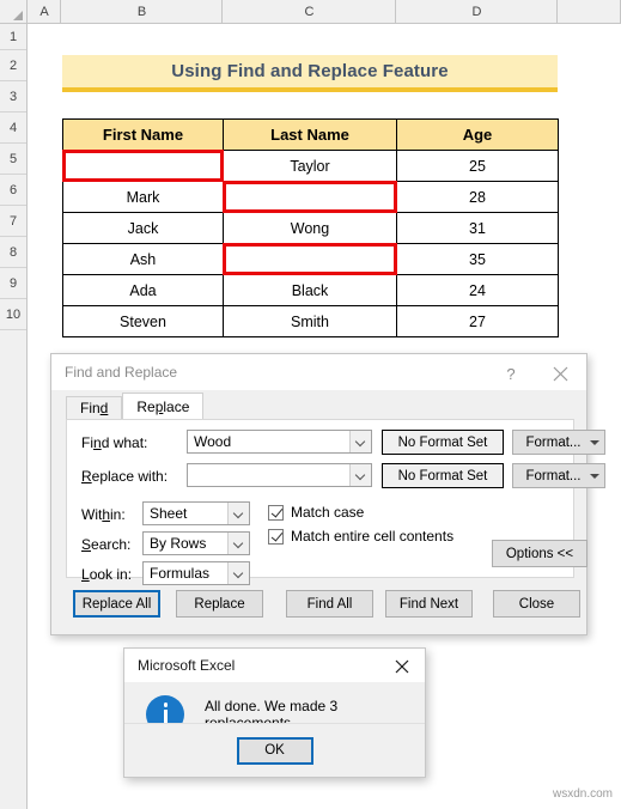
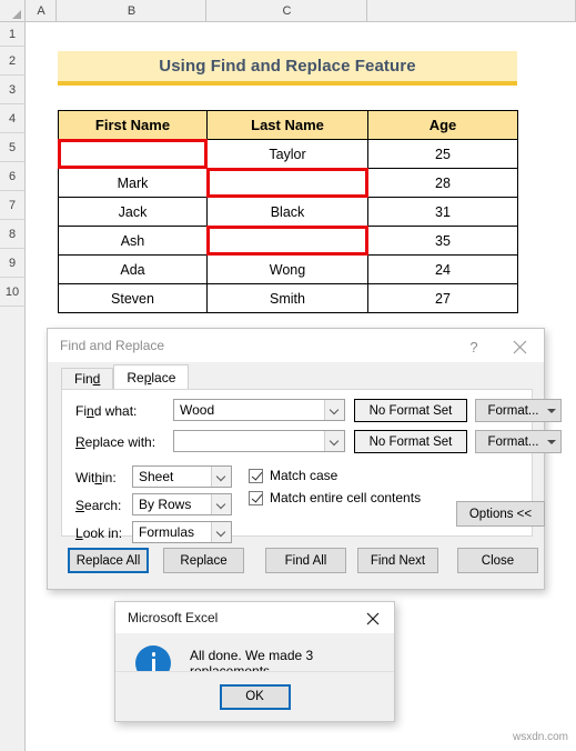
  1
  2
  3
  4
  5
  6
  7
  8
  9
  10
  A
  B
  C
- D
  Using Find and Replace Feature
  First Name	Last Name	Age
  	Taylor	25
  Mark		28
- Jack	Wong	31
+ Jack	Black	31
  Ash		35
- Ada	Black	24
+ Ada	Wong	24
  Steven	Smith	27
  Find and Replace
  ?
  Fin
  d
  Re
  p
  lace
  Find what:
  Wood
  No Format Set
  Format...
  Replace with:
  No Format Set
  Format...
  Within:
  Sheet
  Search:
  By Rows
  Look in:
  Formulas
  Match case
  Match entire cell contents
  Options <<
  Replace All
  Replace
  Find All
  Find Next
  Close
  Microsoft Excel
  OK
  wsxdn.com
